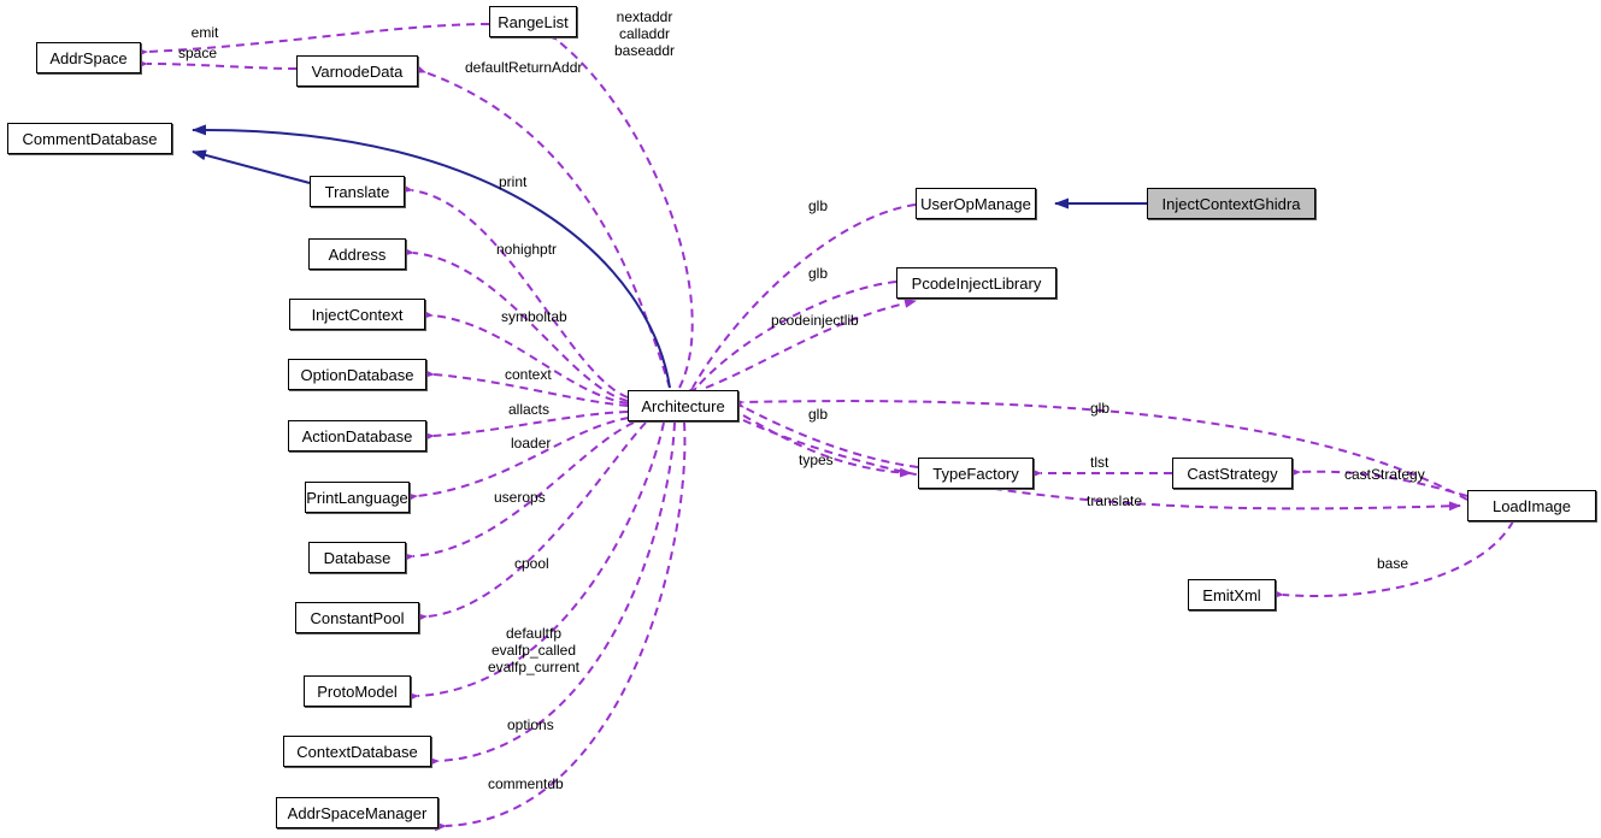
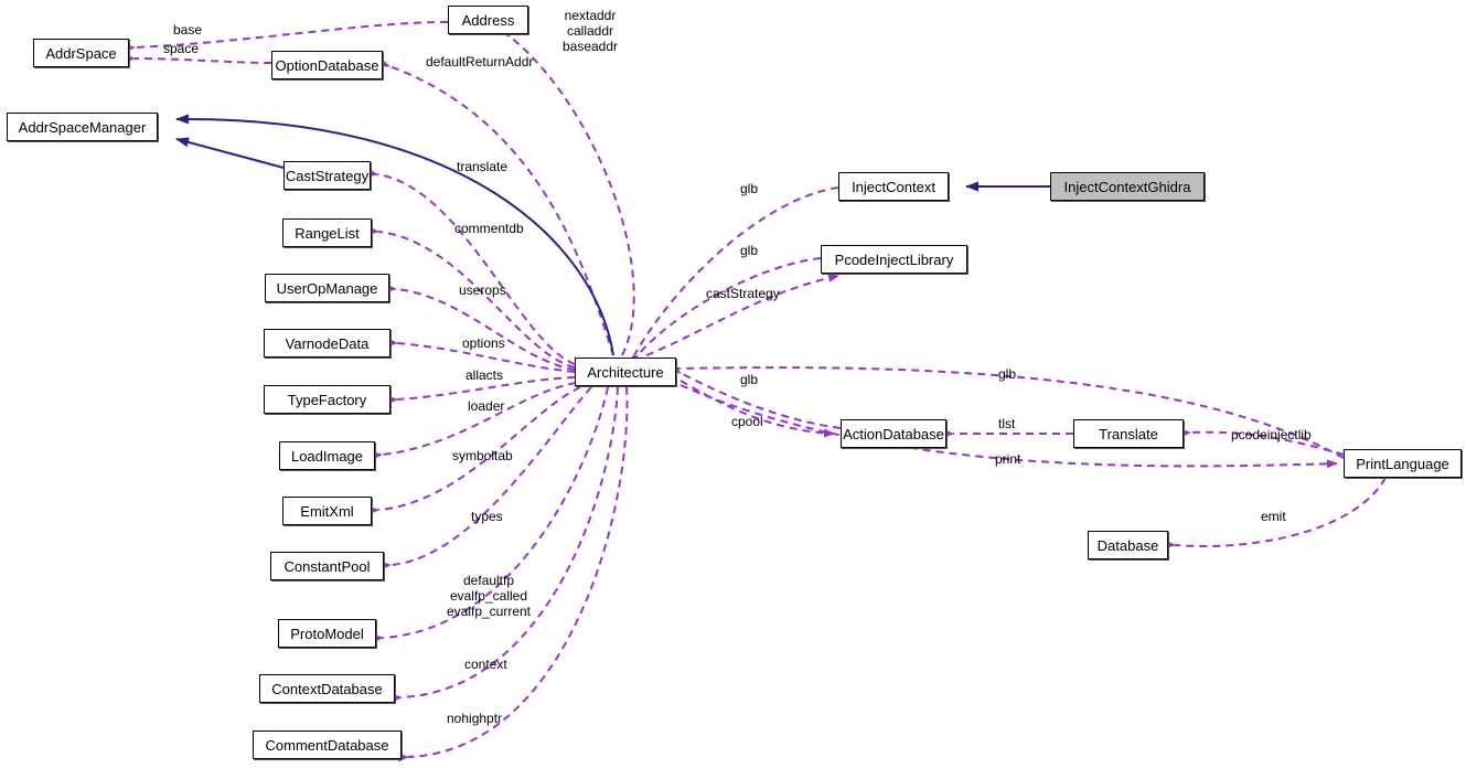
  AddrSpace
- CommentDatabase
+ AddrSpaceManager
- RangeList
+ Address
- VarnodeData
+ OptionDatabase
- Translate
+ CastStrategy
- Address
+ RangeList
- InjectContext
+ UserOpManage
- OptionDatabase
+ VarnodeData
- ActionDatabase
+ TypeFactory
- PrintLanguage
+ LoadImage
- Database
+ EmitXml
  ConstantPool
  ProtoModel
  ContextDatabase
- AddrSpaceManager
+ CommentDatabase
  Architecture
- UserOpManage
+ InjectContext
  InjectContextGhidra
  PcodeInjectLibrary
- TypeFactory
+ ActionDatabase
- CastStrategy
+ Translate
- LoadImage
+ PrintLanguage
- EmitXml
+ Database
- emit
+ base
  space
  nextaddr
  calladdr
  baseaddr
  defaultReturnAddr
- print
+ translate
- nohighptr
+ commentdb
- symboltab
+ userops
- context
+ options
  allacts
  loader
- userops
+ symboltab
- cpool
+ types
  defaultfp
  evalfp_called
  evalfp_current
- options
+ context
- commentdb
+ nohighptr
  glb
  glb
- pcodeinjectlib
+ castStrategy
  glb
- types
+ cpool
  glb
  tlst
- translate
+ print
- castStrategy
+ pcodeinjectlib
- base
+ emit
